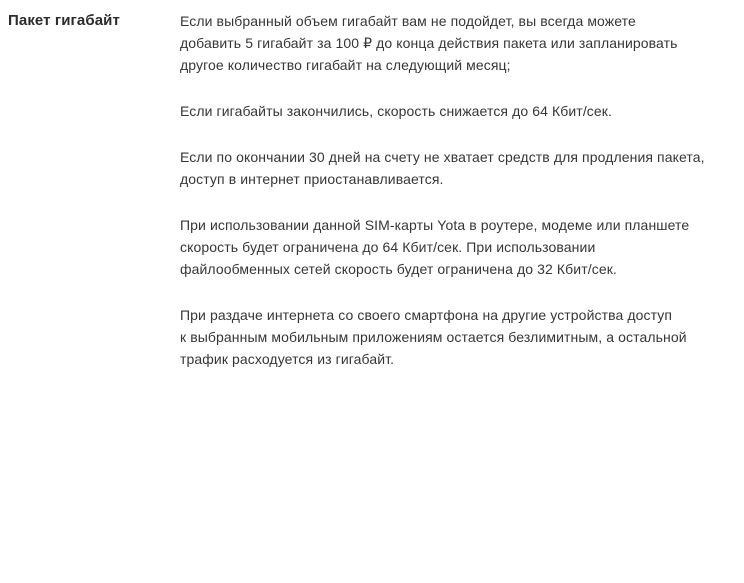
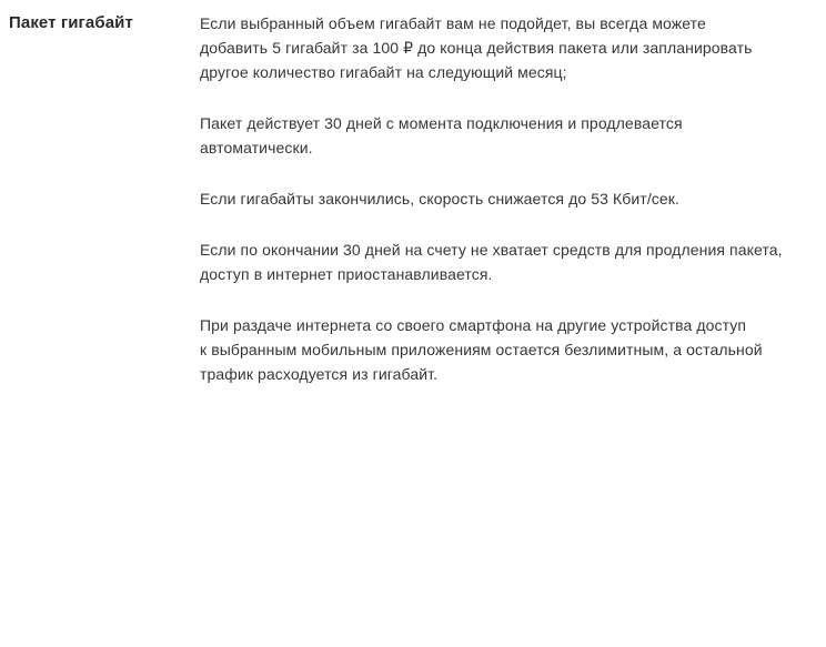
  Пакет гигабайт
  Если выбранный объем гигабайт вам не подойдет, вы всегда можете
  добавить 5 гигабайт за 100 ₽ до конца действия пакета или запланировать
  другое количество гигабайт на следующий месяц;
+ Пакет действует 30 дней с момента подключения и продлевается
+ автоматически.
- Если гигабайты закончились, скорость снижается до 64 Кбит/сек.
+ Если гигабайты закончились, скорость снижается до 53 Кбит/сек.
  Если по окончании 30 дней на счету не хватает средств для продления пакета,
  доступ в интернет приостанавливается.
- При использовании данной SIM-карты Yota в роутере, модеме или планшете
- скорость будет ограничена до 64 Кбит/сек. При использовании
- файлообменных сетей скорость будет ограничена до 32 Кбит/сек.
  При раздаче интернета со своего смартфона на другие устройства доступ
  к выбранным мобильным приложениям остается безлимитным, а остальной
  трафик расходуется из гигабайт.
